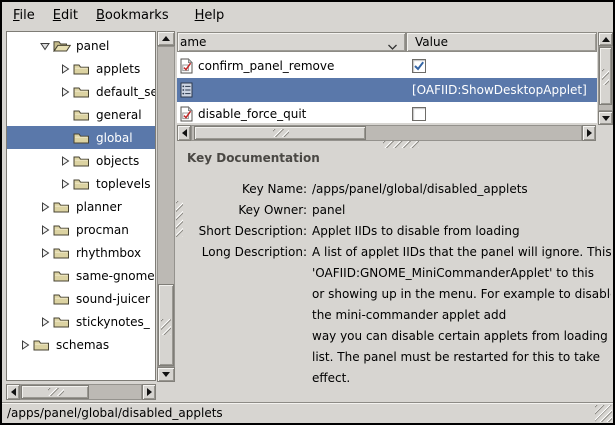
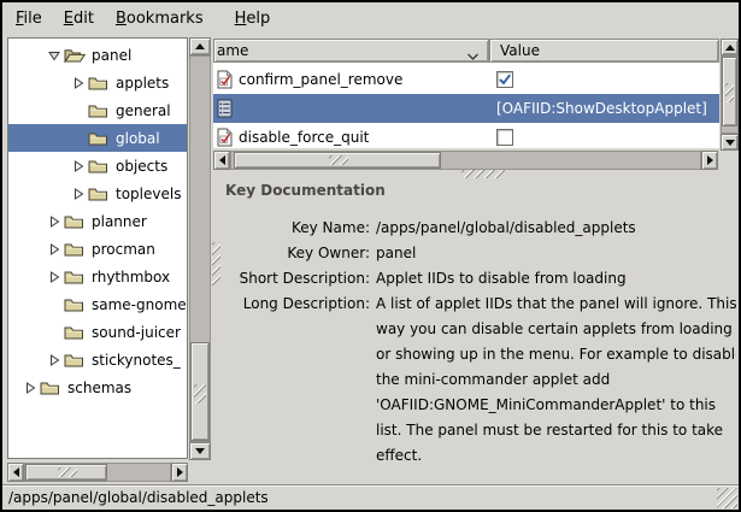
  File
  Edit
  Bookmarks
  Help
  panel
  applets
- default_se
  general
  global
  objects
  toplevels
  planner
  procman
  rhythmbox
  same-gnome
  sound-juicer
  stickynotes_
  schemas
  ame
  Value
  confirm_panel_remove
  [OAFIID:ShowDesktopApplet]
  disable_force_quit
  Key Documentation
  Key Name:
  /apps/panel/global/disabled_applets
  Key Owner:
  panel
  Short Description:
  Applet IIDs to disable from loading
  Long Description:
  A list of applet IIDs that the panel will ignore. This
- 'OAFIID:GNOME_MiniCommanderApplet' to this
+ way you can disable certain applets from loading
  or showing up in the menu. For example to disabl
  the mini-commander applet add
- way you can disable certain applets from loading
+ 'OAFIID:GNOME_MiniCommanderApplet' to this
  list. The panel must be restarted for this to take
  effect.
  /apps/panel/global/disabled_applets
